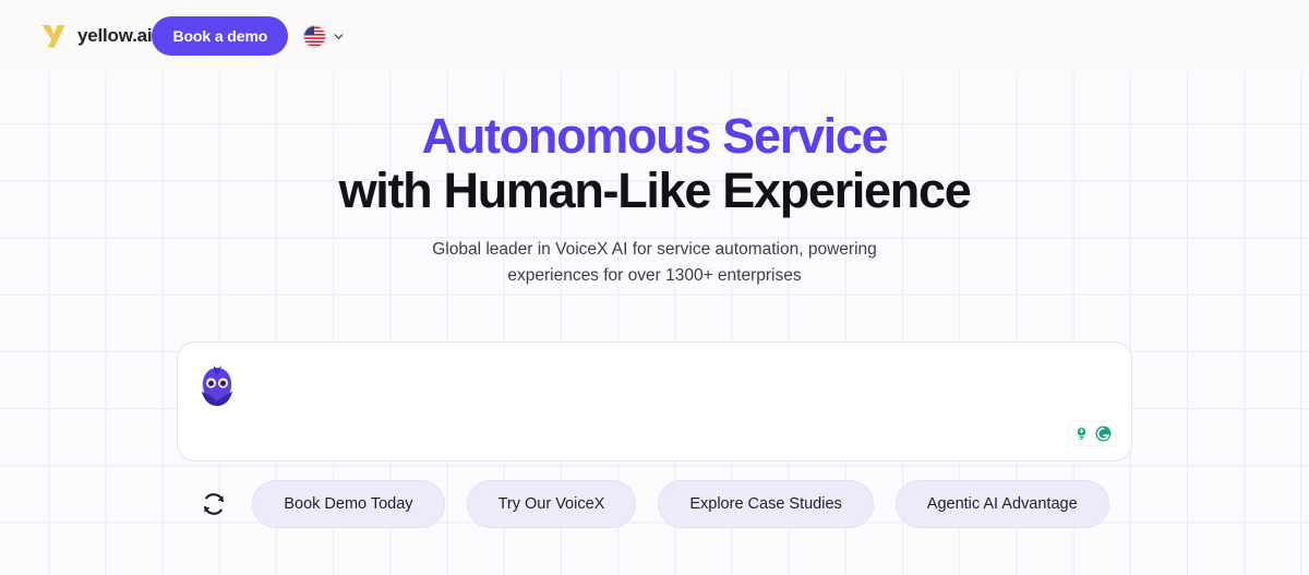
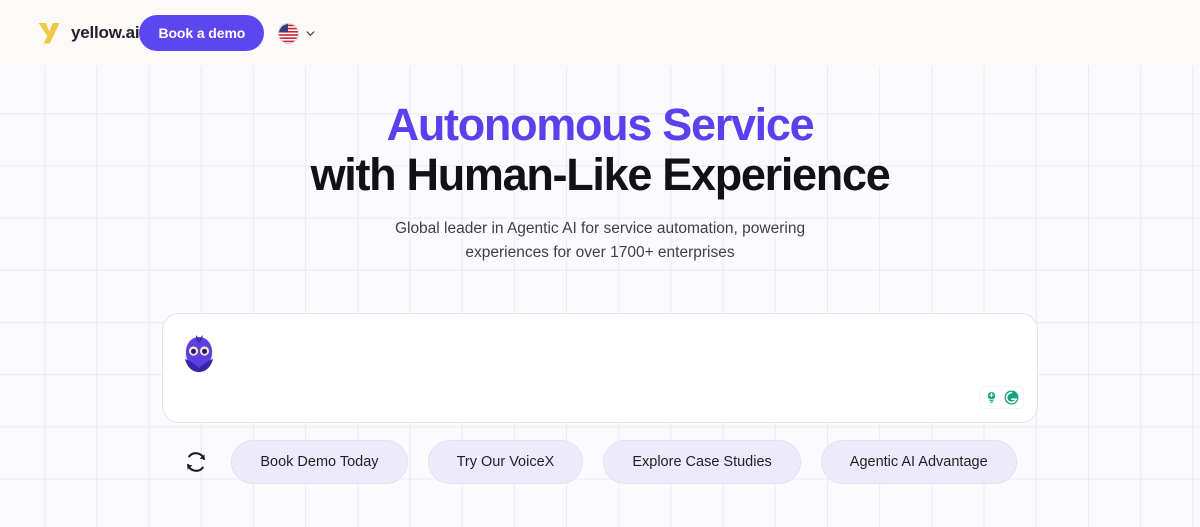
  yellow.ai
  Book a demo
  Autonomous Service
  with Human-Like Experience
- Global leader in VoiceX AI for service automation, powering
+ Global leader in Agentic AI for service automation, powering
- experiences for over 1300+ enterprises
+ experiences for over 1700+ enterprises
  Book Demo Today
  Try Our VoiceX
  Explore Case Studies
  Agentic AI Advantage
